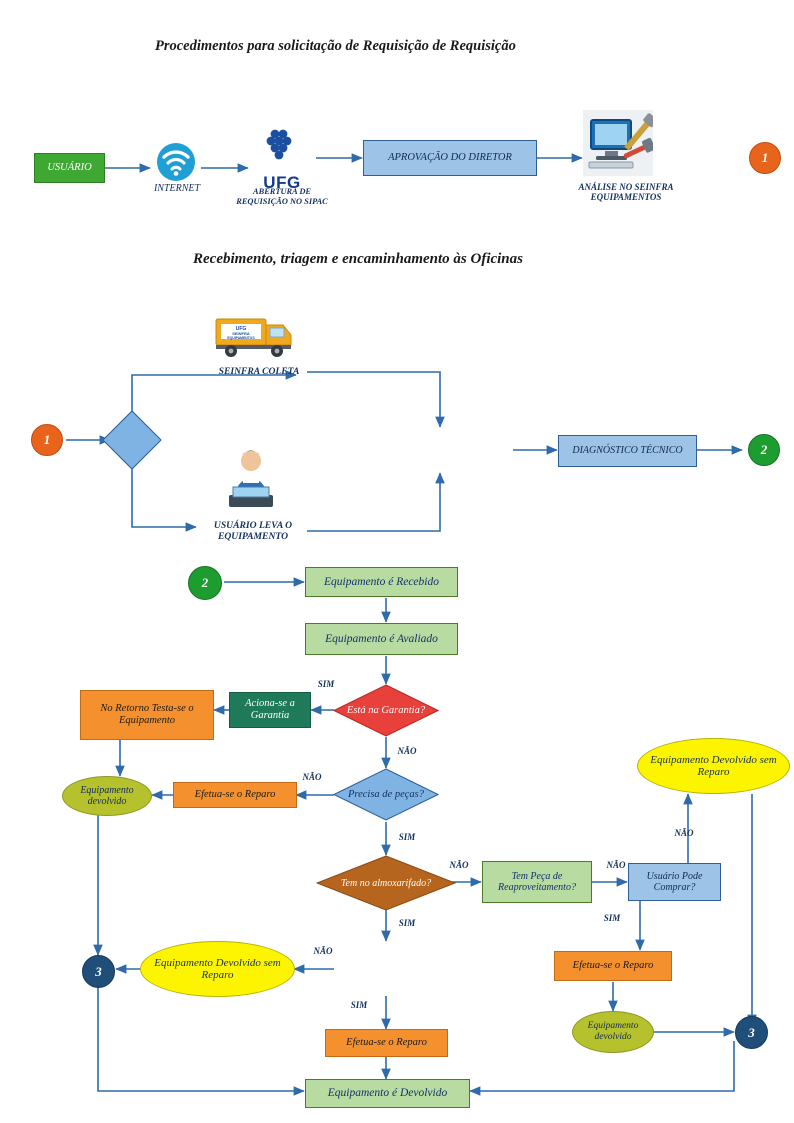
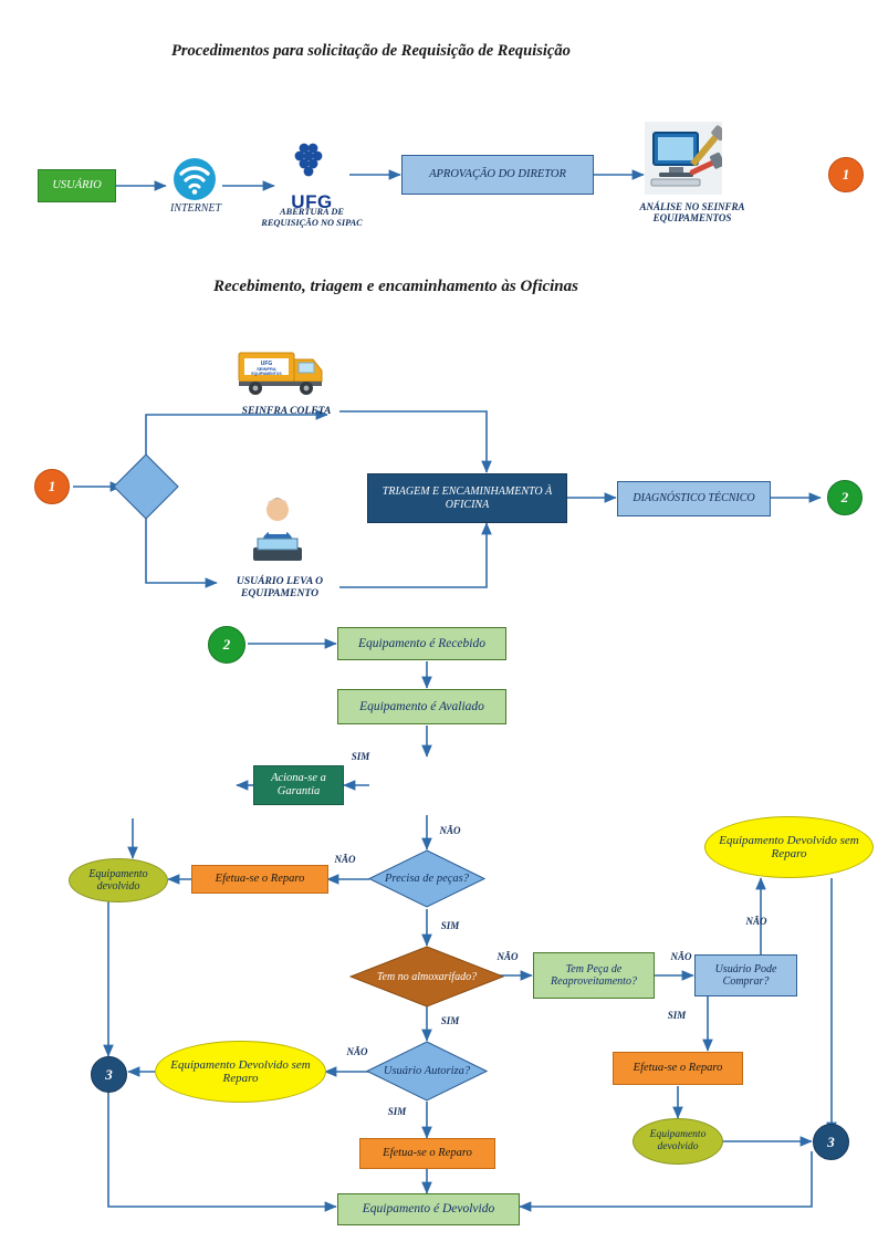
  Procedimentos para solicitação de Requisição de Requisição
  Recebimento, triagem e encaminhamento às Oficinas
  USUÁRIO
  INTERNET
  UFG
  ABERTURA DE REQUISIÇÃO NO SIPAC
  APROVAÇÃO DO DIRETOR
  ANÁLISE NO SEINFRA EQUIPAMENTOS
  1
  1
  SEINFRA COLETA
  USUÁRIO LEVA O EQUIPAMENTO
+ TRIAGEM E ENCAMINHAMENTO À OFICINA
  DIAGNÓSTICO TÉCNICO
  2
  2
  Equipamento é Recebido
  Equipamento é Avaliado
- Está na Garantia?
  Aciona-se a Garantia
- No Retorno Testa-se o Equipamento
  Equipamento devolvido
  Precisa de peças?
  Efetua-se o Reparo
  Tem no almoxarifado?
  Tem Peça de Reaproveitamento?
  Usuário Pode Comprar?
  Equipamento Devolvido sem Reparo
  Efetua-se o Reparo
  Equipamento devolvido
+ Usuário Autoriza?
  Equipamento Devolvido sem Reparo
  Efetua-se o Reparo
  Equipamento é Devolvido
  3
  3
  SIM
  NÃO
  NÃO
  SIM
  NÃO
  NÃO
  NÃO
  SIM
  SIM
  NÃO
  SIM
